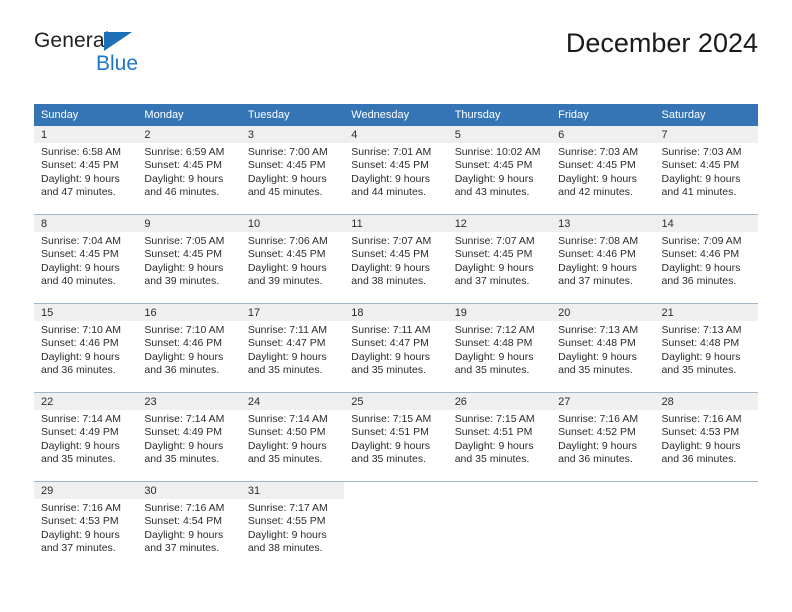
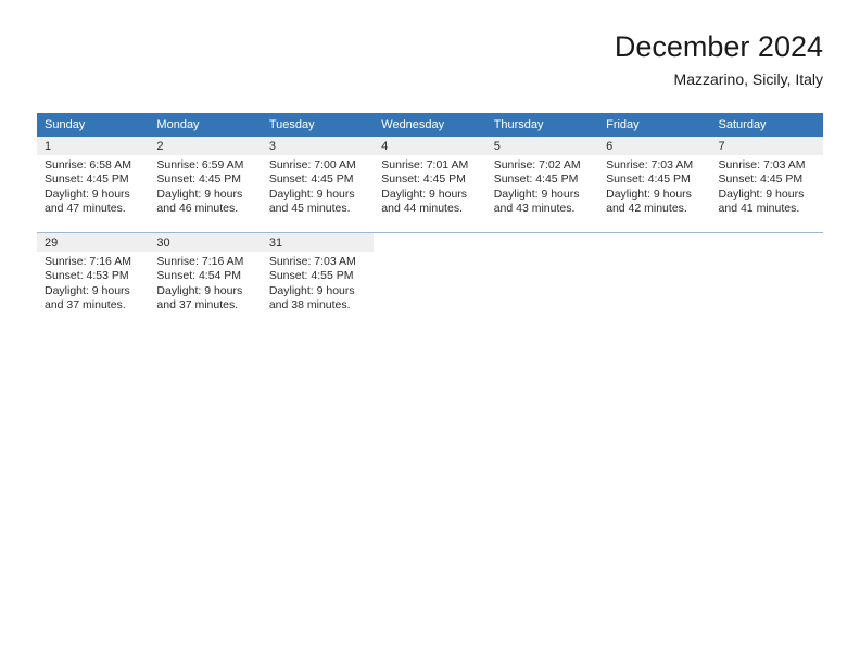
- General
- Blue
  December 2024
+ Mazzarino, Sicily, Italy
  Sunday	Monday	Tuesday	Wednesday	Thursday	Friday	Saturday
- 1Sunrise: 6:58 AMSunset: 4:45 PMDaylight: 9 hoursand 47 minutes.	2Sunrise: 6:59 AMSunset: 4:45 PMDaylight: 9 hoursand 46 minutes.	3Sunrise: 7:00 AMSunset: 4:45 PMDaylight: 9 hoursand 45 minutes.	4Sunrise: 7:01 AMSunset: 4:45 PMDaylight: 9 hoursand 44 minutes.	5Sunrise: 10:02 AMSunset: 4:45 PMDaylight: 9 hoursand 43 minutes.	6Sunrise: 7:03 AMSunset: 4:45 PMDaylight: 9 hoursand 42 minutes.	7Sunrise: 7:03 AMSunset: 4:45 PMDaylight: 9 hoursand 41 minutes.
+ 1Sunrise: 6:58 AMSunset: 4:45 PMDaylight: 9 hoursand 47 minutes.	2Sunrise: 6:59 AMSunset: 4:45 PMDaylight: 9 hoursand 46 minutes.	3Sunrise: 7:00 AMSunset: 4:45 PMDaylight: 9 hoursand 45 minutes.	4Sunrise: 7:01 AMSunset: 4:45 PMDaylight: 9 hoursand 44 minutes.	5Sunrise: 7:02 AMSunset: 4:45 PMDaylight: 9 hoursand 43 minutes.	6Sunrise: 7:03 AMSunset: 4:45 PMDaylight: 9 hoursand 42 minutes.	7Sunrise: 7:03 AMSunset: 4:45 PMDaylight: 9 hoursand 41 minutes.
- 8Sunrise: 7:04 AMSunset: 4:45 PMDaylight: 9 hoursand 40 minutes.	9Sunrise: 7:05 AMSunset: 4:45 PMDaylight: 9 hoursand 39 minutes.	10Sunrise: 7:06 AMSunset: 4:45 PMDaylight: 9 hoursand 39 minutes.	11Sunrise: 7:07 AMSunset: 4:45 PMDaylight: 9 hoursand 38 minutes.	12Sunrise: 7:07 AMSunset: 4:45 PMDaylight: 9 hoursand 37 minutes.	13Sunrise: 7:08 AMSunset: 4:46 PMDaylight: 9 hoursand 37 minutes.	14Sunrise: 7:09 AMSunset: 4:46 PMDaylight: 9 hoursand 36 minutes.
- 15Sunrise: 7:10 AMSunset: 4:46 PMDaylight: 9 hoursand 36 minutes.	16Sunrise: 7:10 AMSunset: 4:46 PMDaylight: 9 hoursand 36 minutes.	17Sunrise: 7:11 AMSunset: 4:47 PMDaylight: 9 hoursand 35 minutes.	18Sunrise: 7:11 AMSunset: 4:47 PMDaylight: 9 hoursand 35 minutes.	19Sunrise: 7:12 AMSunset: 4:48 PMDaylight: 9 hoursand 35 minutes.	20Sunrise: 7:13 AMSunset: 4:48 PMDaylight: 9 hoursand 35 minutes.	21Sunrise: 7:13 AMSunset: 4:48 PMDaylight: 9 hoursand 35 minutes.
- 22Sunrise: 7:14 AMSunset: 4:49 PMDaylight: 9 hoursand 35 minutes.	23Sunrise: 7:14 AMSunset: 4:49 PMDaylight: 9 hoursand 35 minutes.	24Sunrise: 7:14 AMSunset: 4:50 PMDaylight: 9 hoursand 35 minutes.	25Sunrise: 7:15 AMSunset: 4:51 PMDaylight: 9 hoursand 35 minutes.	26Sunrise: 7:15 AMSunset: 4:51 PMDaylight: 9 hoursand 35 minutes.	27Sunrise: 7:16 AMSunset: 4:52 PMDaylight: 9 hoursand 36 minutes.	28Sunrise: 7:16 AMSunset: 4:53 PMDaylight: 9 hoursand 36 minutes.
- 29Sunrise: 7:16 AMSunset: 4:53 PMDaylight: 9 hoursand 37 minutes.	30Sunrise: 7:16 AMSunset: 4:54 PMDaylight: 9 hoursand 37 minutes.	31Sunrise: 7:17 AMSunset: 4:55 PMDaylight: 9 hoursand 38 minutes.
+ 29Sunrise: 7:16 AMSunset: 4:53 PMDaylight: 9 hoursand 37 minutes.	30Sunrise: 7:16 AMSunset: 4:54 PMDaylight: 9 hoursand 37 minutes.	31Sunrise: 7:03 AMSunset: 4:55 PMDaylight: 9 hoursand 38 minutes.
